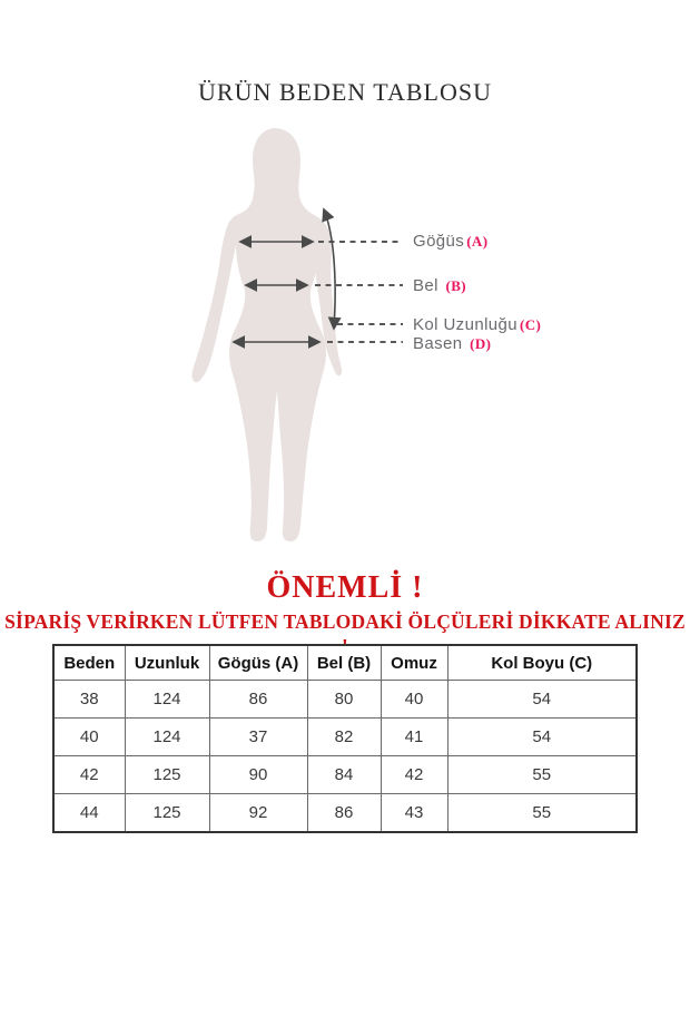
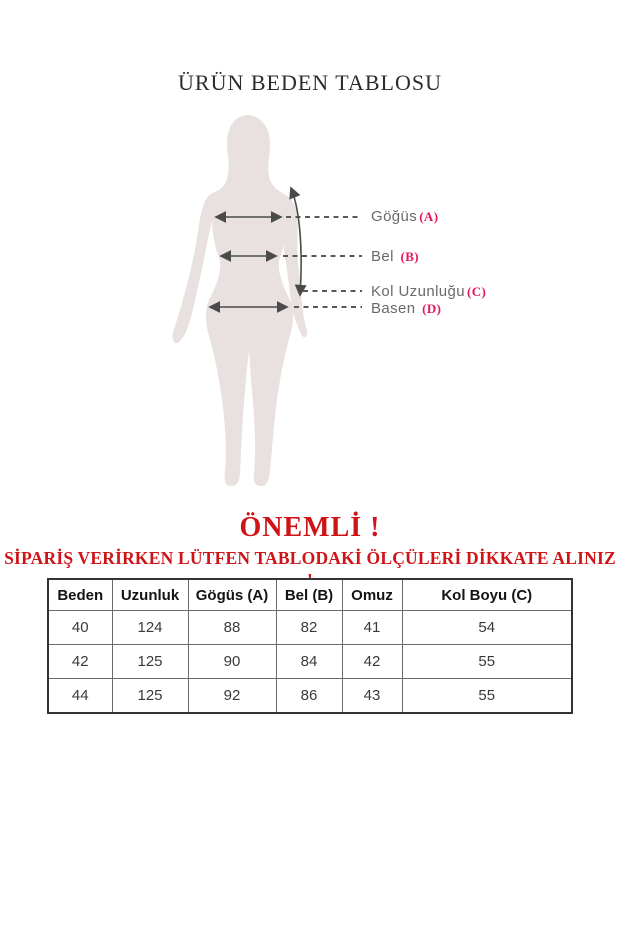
  ÜRÜN BEDEN TABLOSU
  Göğüs (A)
  Bel (B)
  Kol Uzunluğu (C)
  Basen (D)
  ÖNEMLİ !
  SİPARİŞ VERİRKEN LÜTFEN TABLODAKİ ÖLÇÜLERİ DİKKATE ALINIZ
  Beden	Uzunluk	Gögüs (A)	Bel (B)	Omuz	Kol Boyu (C)
- 38	124	86	80	40	54
- 40	124	37	82	41	54
+ 40	124	88	82	41	54
  42	125	90	84	42	55
  44	125	92	86	43	55
